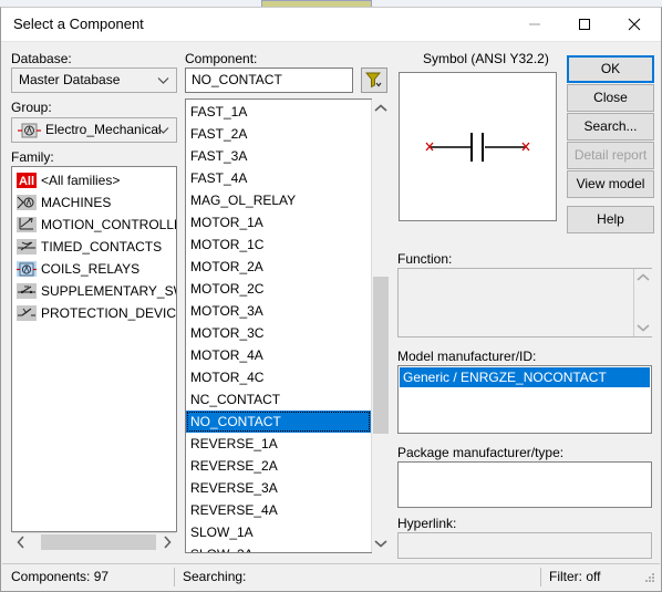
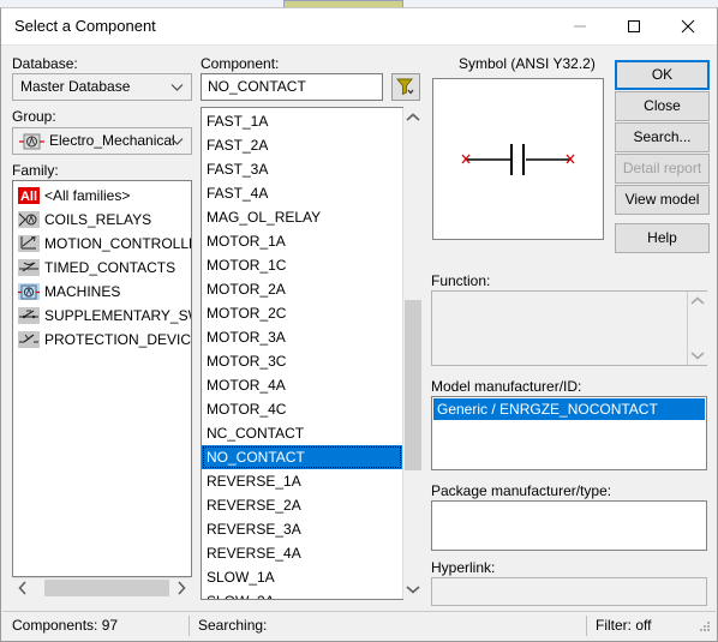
  Select a Component
  Database:
  Master Database
  Group:
  Electro_Mechanica
  Family:
  All
  <All families>
- MACHINES
+ COILS_RELAYS
  MOTION_CONTROLL
  TIMED_CONTACTS
- COILS_RELAYS
+ MACHINES
  PROTECTION_DEVIC
  Component:
  NO_CONTACT
  FAST_1A
  FAST_2A
  FAST_3A
  FAST_4A
  MAG_OL_RELAY
  MOTOR_1A
  MOTOR_1C
  MOTOR_2A
  MOTOR_2C
  MOTOR_3A
  MOTOR_3C
  MOTOR_4A
  MOTOR_4C
  NC_CONTACT
  NO_CONTACT
  REVERSE_1A
  REVERSE_2A
  REVERSE_3A
  REVERSE_4A
  SLOW_1A
  Symbol (ANSI Y32.2)
  OK
  Close
  Search...
  Detail report
  View model
  Help
  Function:
  Model manufacturer/ID:
  Generic / ENRGZE_NOCONTACT
  Package manufacturer/type:
  Hyperlink:
  Components: 97
  Searching:
  Filter: off
